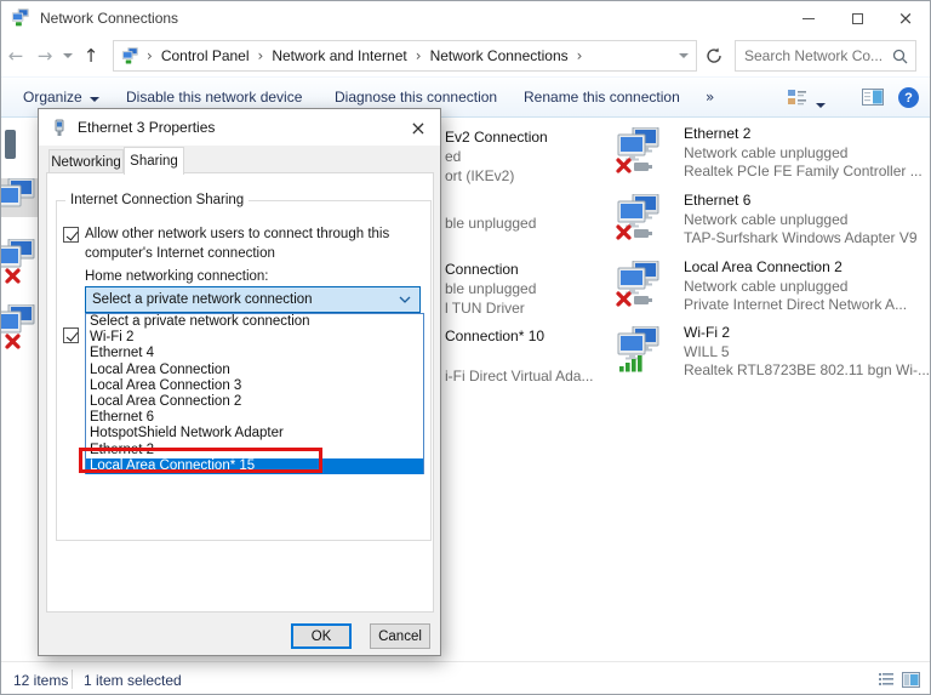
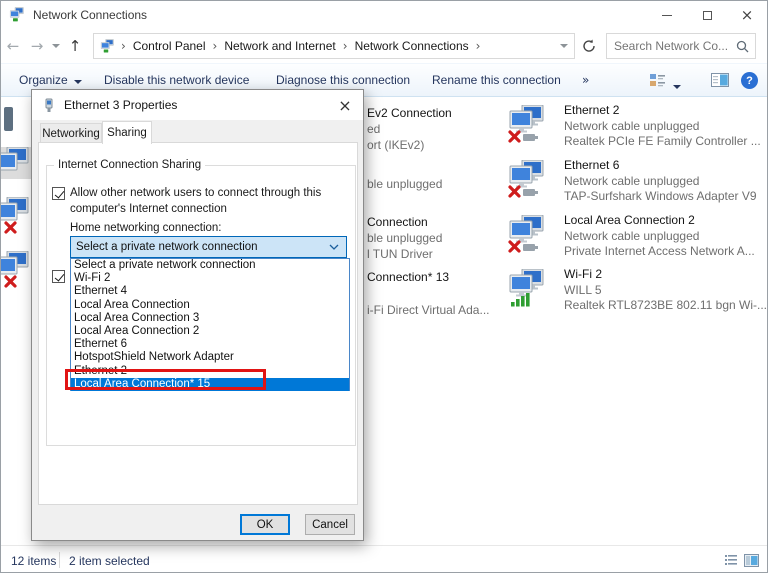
  Network Connections
  ×
  ←
  →
  ↑
  Control Panel
  Network and Internet
  Network Connections
  Search Network Co...
  Organize
  Disable this network device
  Diagnose this connection
  Rename this connection
  »
  ?
  Ev2 Connection
  ed
  ort (IKEv2)
  ble unplugged
  Connection
  ble unplugged
  l TUN Driver
- Connection* 10
+ Connection* 13
  i-Fi Direct Virtual Ada...
  Ethernet 2
  Network cable unplugged
  Realtek PCIe FE Family Controller ...
  Ethernet 6
  Network cable unplugged
  TAP-Surfshark Windows Adapter V9
  Local Area Connection 2
  Network cable unplugged
- Private Internet Direct Network A...
+ Private Internet Access Network A...
  Wi-Fi 2
  WILL 5
  Realtek RTL8723BE 802.11 bgn Wi-...
  Ethernet 3 Properties
  ×
  Networking
  Sharing
  Internet Connection Sharing
  Allow other network users to connect through this
  computer's Internet connection
  Home networking connection:
  Select a private network connection
  Select a private network connection
  Wi-Fi 2
  Ethernet 4
  Local Area Connection
  Local Area Connection 3
  Local Area Connection 2
  Ethernet 6
  HotspotShield Network Adapter
  Ethernet 2
  Local Area Connection* 15
  OK
  Cancel
  12 items
- 1 item selected
+ 2 item selected
